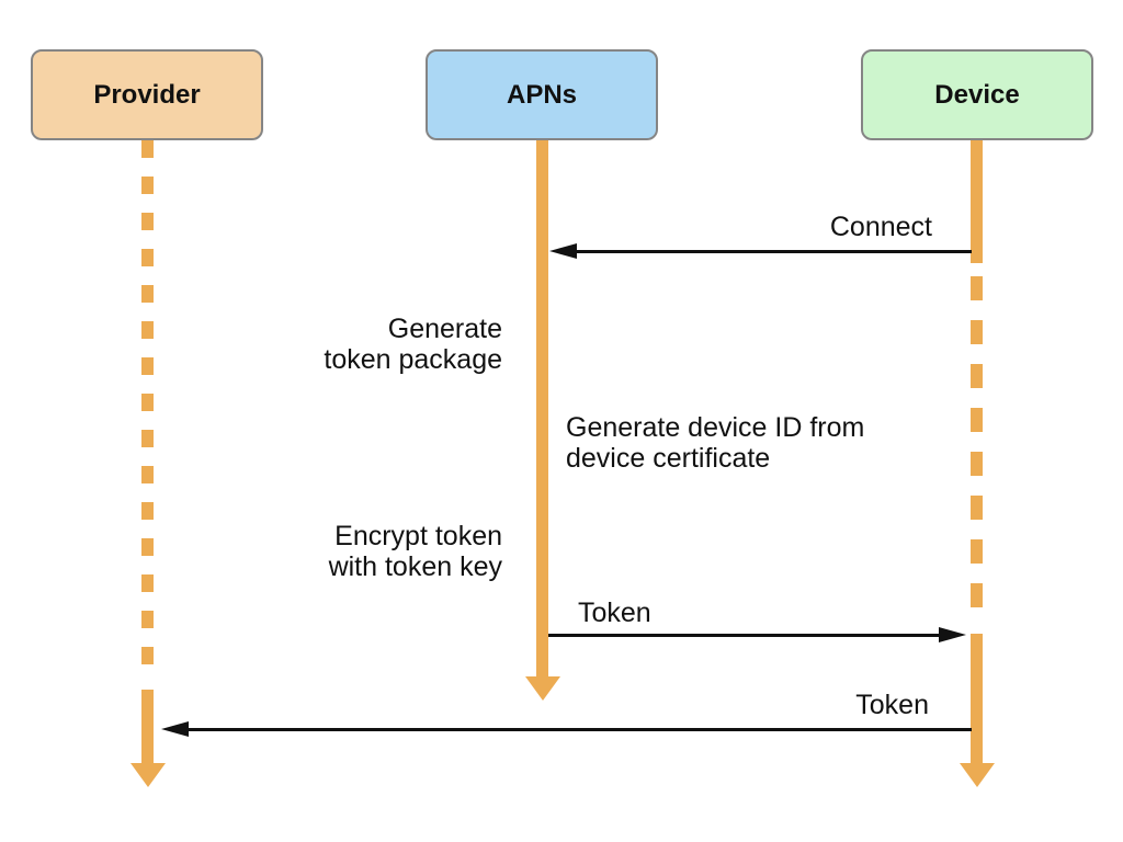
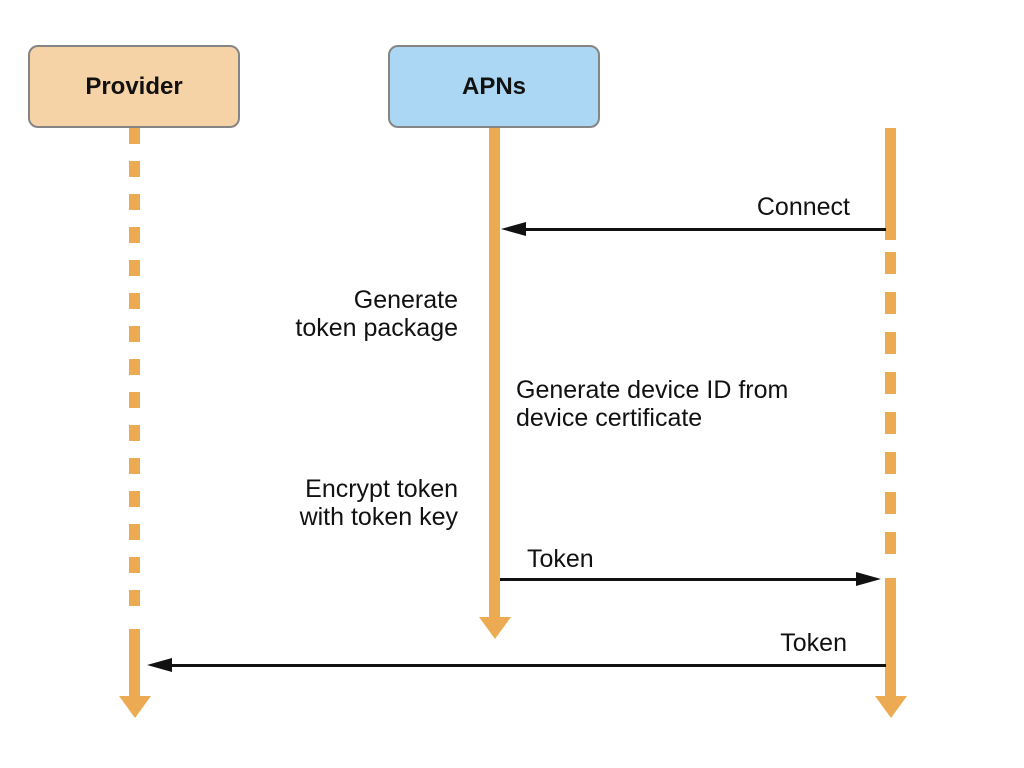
  Provider
  APNs
- Device
  Connect
  Generate
  token package
  Generate device ID from
  device certificate
  Encrypt token
  with token key
  Token
  Token
